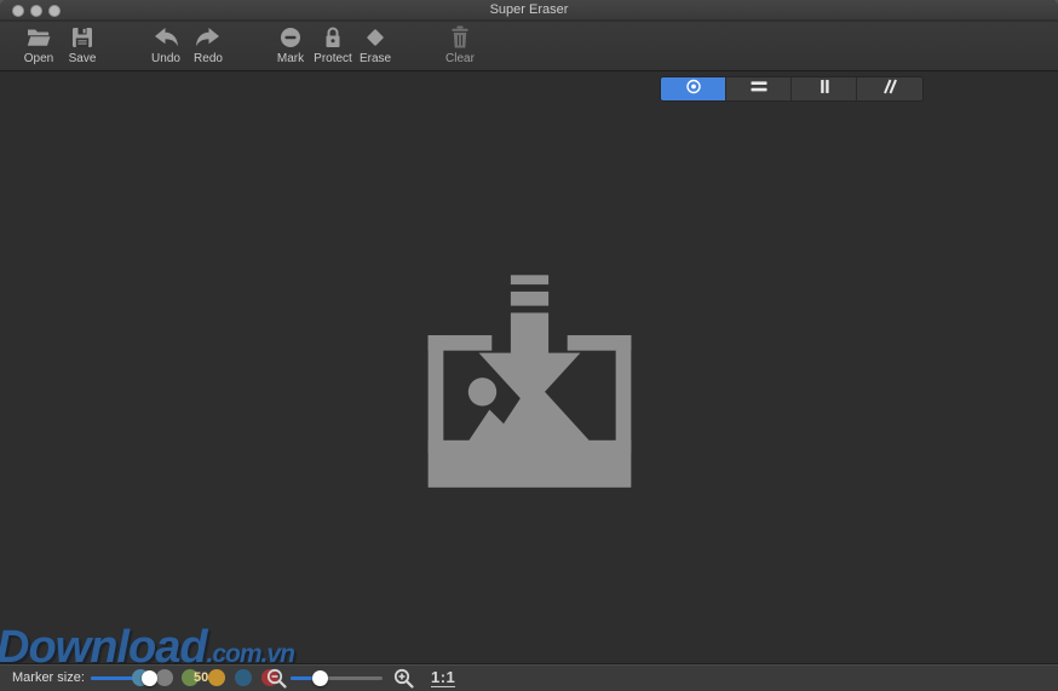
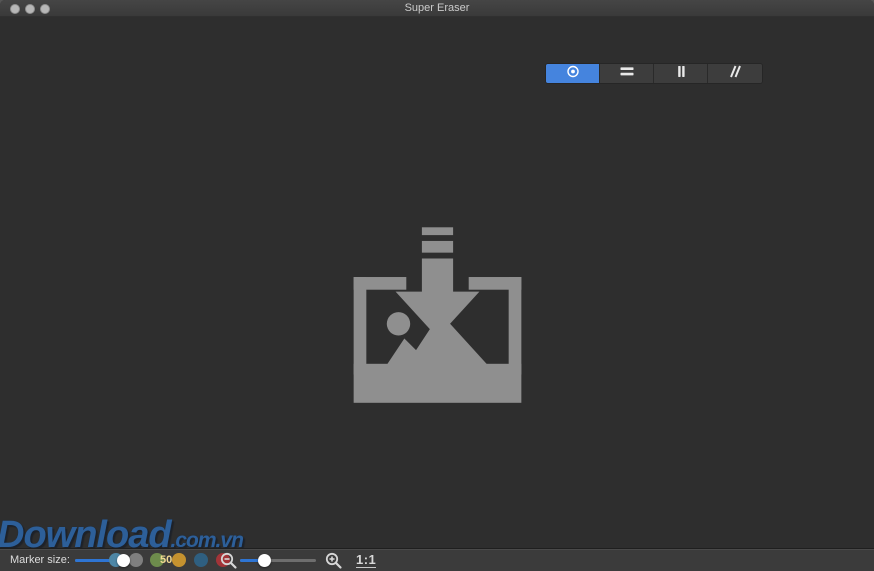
  Super Eraser
- Open
- Save
- Undo
- Redo
- Mark
- Protect
- Erase
- Clear
  Download.com.vn
  Marker size:
  50
  1:1
